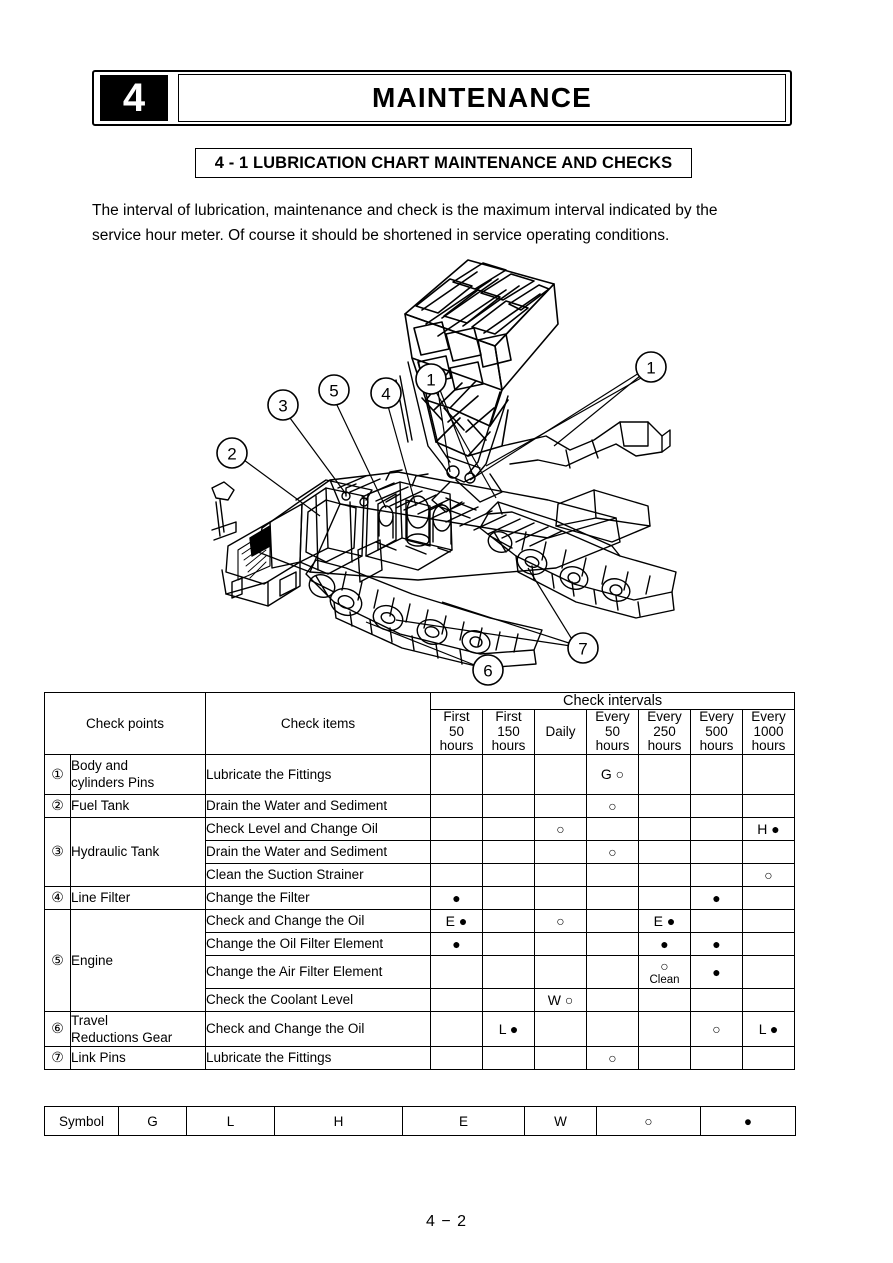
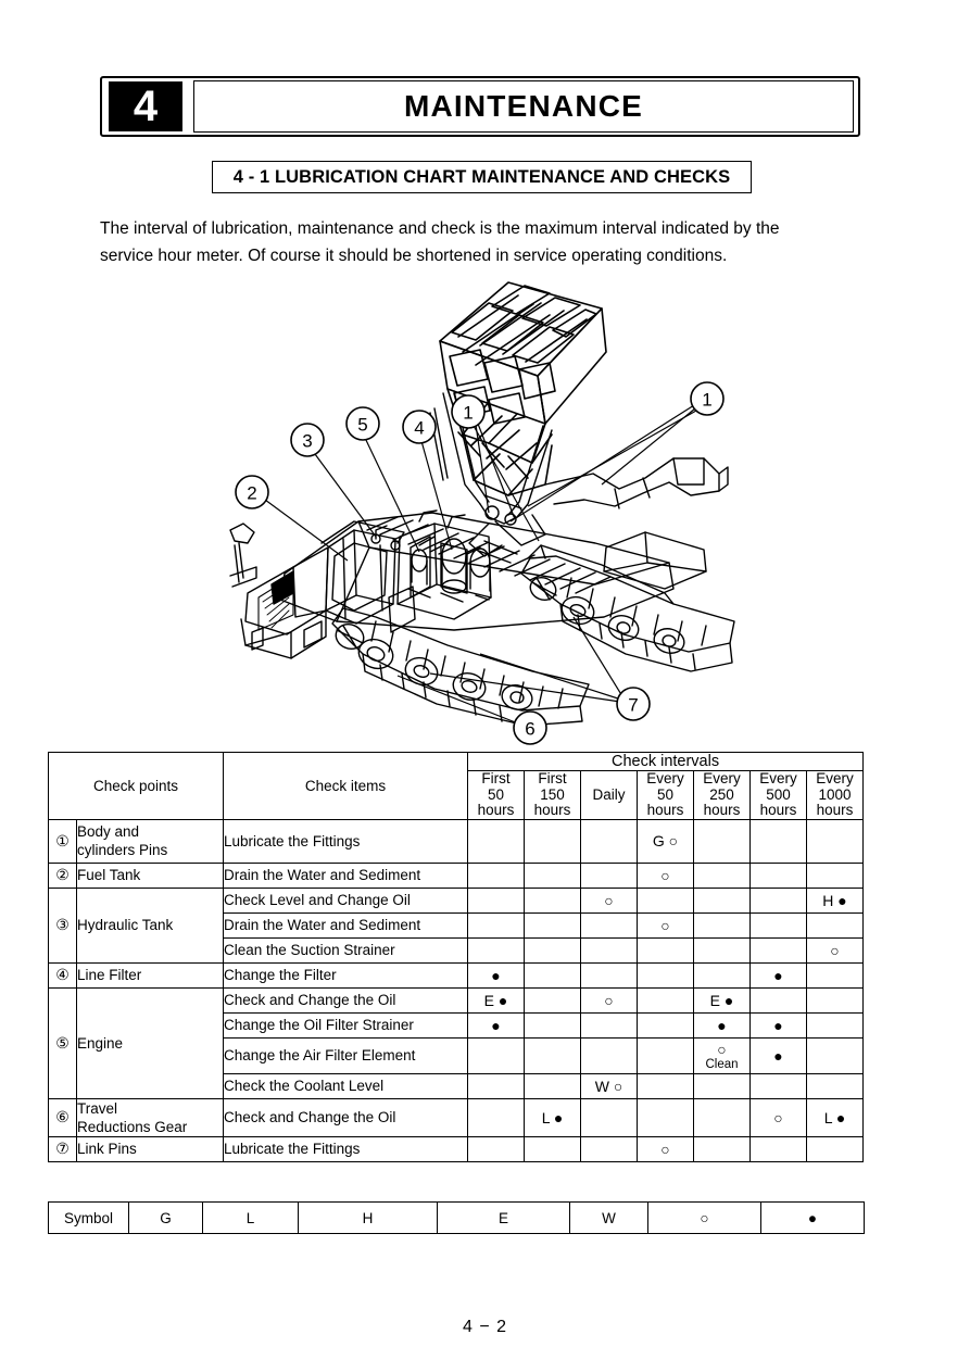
  4
  MAINTENANCE
  4 - 1 LUBRICATION CHART MAINTENANCE AND CHECKS
  The interval of lubrication, maintenance and check is the maximum interval indicated by the
  service hour meter. Of course it should be shortened in service operating conditions.
  1
  1
  2
  3
  5
  4
  6
  7
  Check points	Check items	Check intervals
  First 50 hours	First 150 hours	Daily	Every 50 hours	Every 250 hours	Every 500 hours	Every 1000 hours
  ①	Body and cylinders Pins	Lubricate the Fittings				G ○
  ②	Fuel Tank	Drain the Water and Sediment				○
  ③	Hydraulic Tank	Check Level and Change Oil			○				H ●
  Drain the Water and Sediment				○
  Clean the Suction Strainer							○
  ④	Line Filter	Change the Filter	●					●
  ⑤	Engine	Check and Change the Oil	E ●		○		E ●
- Change the Oil Filter Element	●				●	●
+ Change the Oil Filter Strainer	●				●	●
  Change the Air Filter Element					○ Clean	●
  Check the Coolant Level			W ○
  ⑥	Travel Reductions Gear	Check and Change the Oil		L ●				○	L ●
  ⑦	Link Pins	Lubricate the Fittings				○
  Symbol	G	L	H	E	W	○	●
  4 − 2
